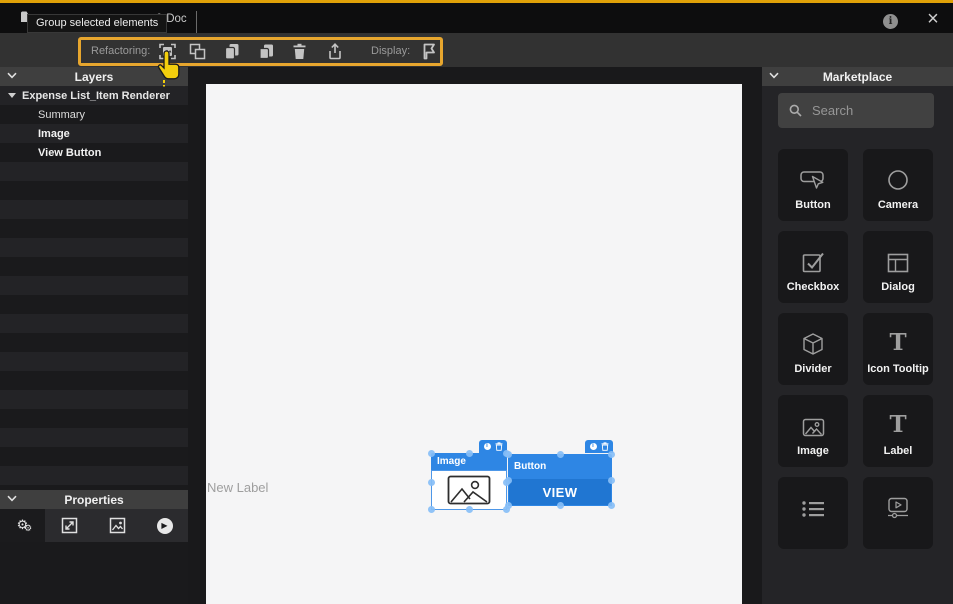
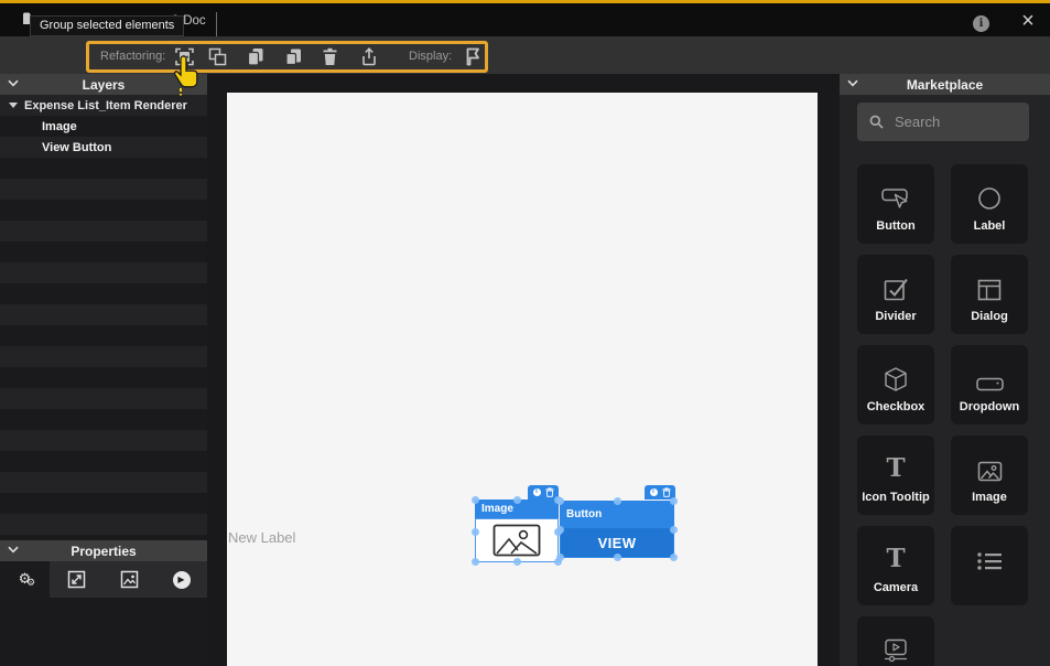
  i
  ×
  Group selected elements
  Refactoring:
  Display:
  Layers
  Expense List_Item Renderer
- Summary
  Image
  View Button
  Properties
  ⚙
  ⚙
  ▶
  New Label
  Image
  Button
  VIEW
  Marketplace
  Search
  Button
- Camera
+ Label
- Checkbox
+ Divider
  Dialog
- Divider
+ Checkbox
+ Dropdown
  T
  Icon Tooltip
  Image
  T
- Label
+ Camera
